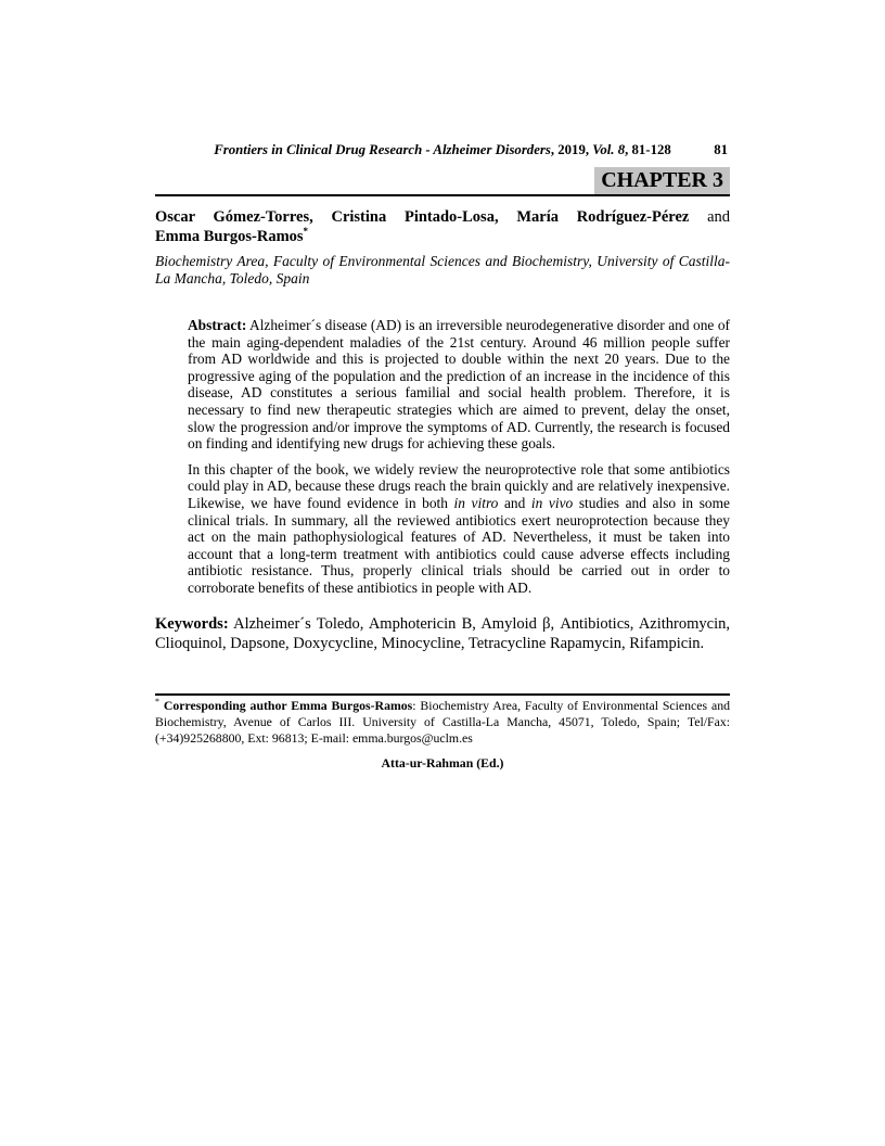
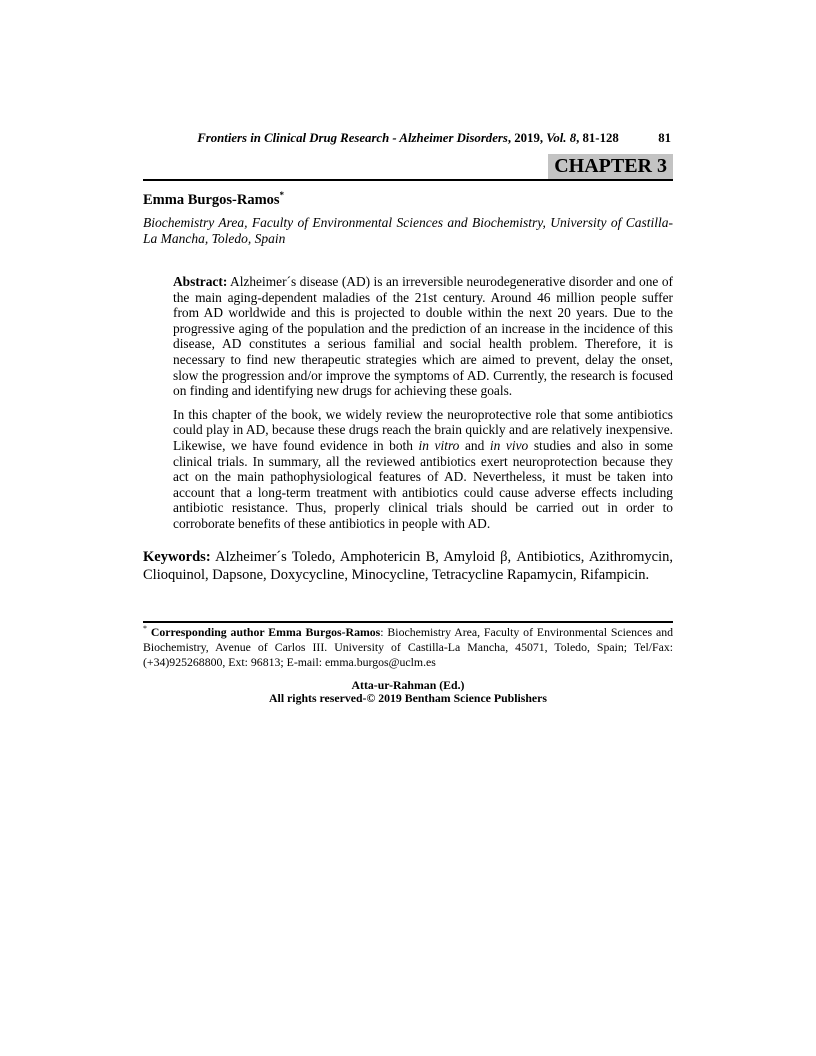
  Frontiers in Clinical Drug Research - Alzheimer Disorders, 2019, Vol. 8, 81-128
  81
  CHAPTER 3
- Oscar Gómez-Torres, Cristina Pintado-Losa, María Rodríguez-Pérez and
  Emma Burgos-Ramos*
  Biochemistry Area, Faculty of Environmental Sciences and Biochemistry, University of Castilla-La Mancha, Toledo, Spain
  Abstract: Alzheimer´s disease (AD) is an irreversible neurodegenerative disorder and one of the main aging-dependent maladies of the 21st century. Around 46 million people suffer from AD worldwide and this is projected to double within the next 20 years. Due to the progressive aging of the population and the prediction of an increase in the incidence of this disease, AD constitutes a serious familial and social health problem. Therefore, it is necessary to find new therapeutic strategies which are aimed to prevent, delay the onset, slow the progression and/or improve the symptoms of AD. Currently, the research is focused on finding and identifying new drugs for achieving these goals.
  In this chapter of the book, we widely review the neuroprotective role that some antibiotics could play in AD, because these drugs reach the brain quickly and are relatively inexpensive. Likewise, we have found evidence in both in vitro and in vivo studies and also in some clinical trials. In summary, all the reviewed antibiotics exert neuroprotection because they act on the main pathophysiological features of AD. Nevertheless, it must be taken into account that a long-term treatment with antibiotics could cause adverse effects including antibiotic resistance. Thus, properly clinical trials should be carried out in order to corroborate benefits of these antibiotics in people with AD.
  Keywords: Alzheimer´s Toledo, Amphotericin B, Amyloid β, Antibiotics, Azithromycin, Clioquinol, Dapsone, Doxycycline, Minocycline, Tetracycline Rapamycin, Rifampicin.
  * Corresponding author Emma Burgos-Ramos: Biochemistry Area, Faculty of Environmental Sciences and Biochemistry, Avenue of Carlos III. University of Castilla-La Mancha, 45071, Toledo, Spain; Tel/Fax: (+34)925268800, Ext: 96813; E-mail: emma.burgos@uclm.es
  Atta-ur-Rahman (Ed.)
+ All rights reserved-© 2019 Bentham Science Publishers
